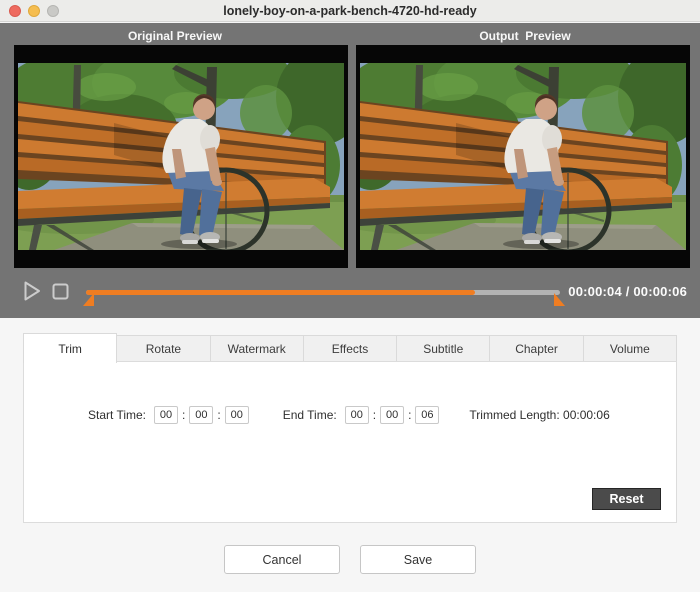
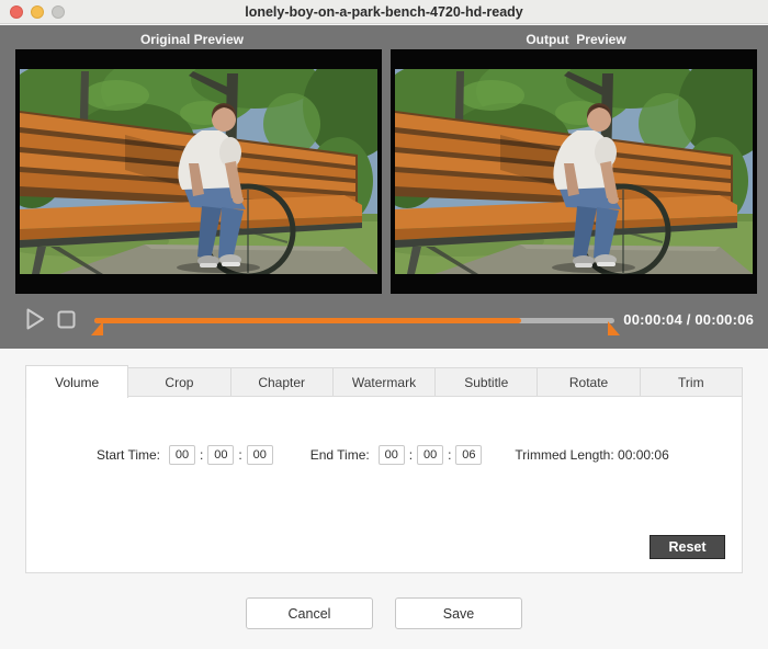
  lonely-boy-on-a-park-bench-4720-hd-ready
  Original Preview
  Output Preview
  00:00:04 / 00:00:06
- Trim
+ Volume
+ Crop
- Rotate
+ Chapter
  Watermark
- Effects
  Subtitle
- Chapter
+ Rotate
- Volume
+ Trim
  Start Time:
  00
  :
  00
  :
  00
  End Time:
  00
  :
  00
  :
  06
  Trimmed Length: 00:00:06
  Reset
  Cancel
  Save
